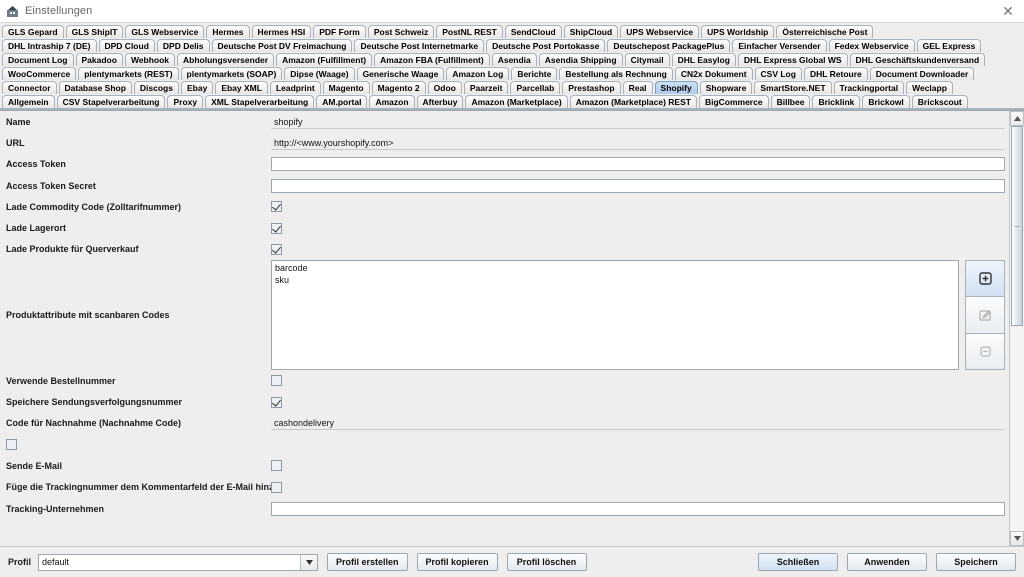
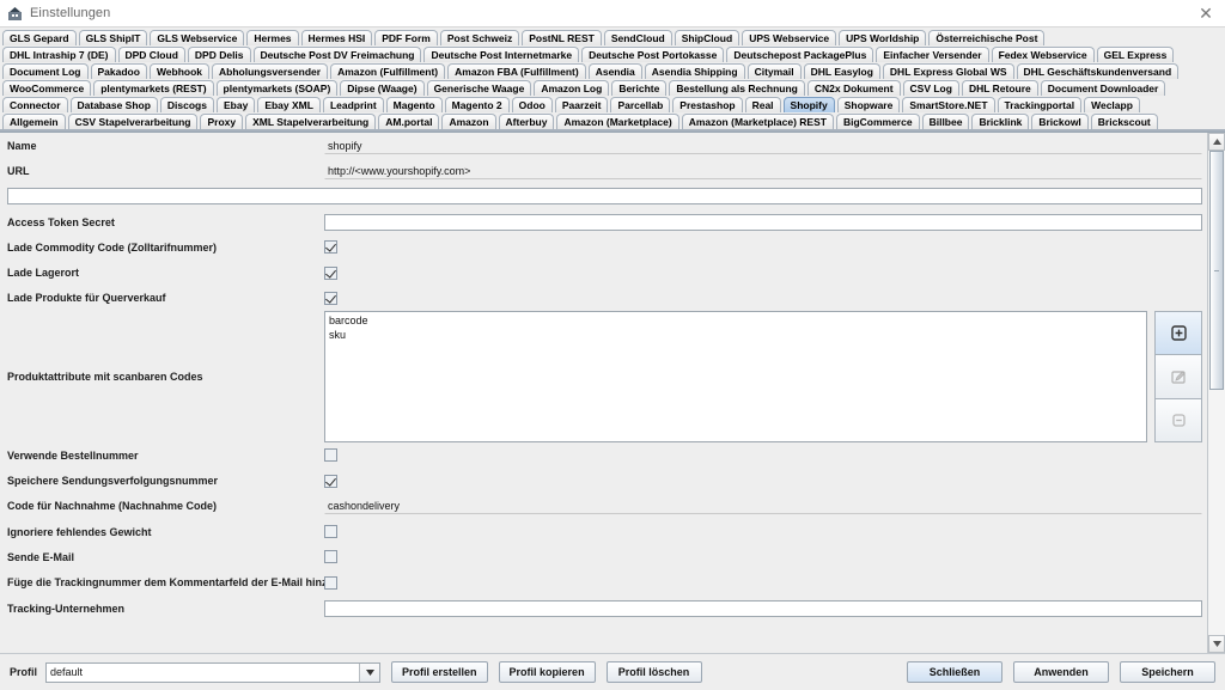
  Einstellungen
  ✕
  GLS Gepard
  GLS ShipIT
  GLS Webservice
  Hermes
  Hermes HSI
  PDF Form
  Post Schweiz
  PostNL REST
  SendCloud
  ShipCloud
  UPS Webservice
  UPS Worldship
  Österreichische Post
  DHL Intraship 7 (DE)
  DPD Cloud
  DPD Delis
  Deutsche Post DV Freimachung
  Deutsche Post Internetmarke
  Deutsche Post Portokasse
  Deutschepost PackagePlus
  Einfacher Versender
  Fedex Webservice
  GEL Express
  Document Log
  Pakadoo
  Webhook
  Abholungsversender
  Amazon (Fulfillment)
  Amazon FBA (Fulfillment)
  Asendia
  Asendia Shipping
  Citymail
  DHL Easylog
  DHL Express Global WS
  DHL Geschäftskundenversand
  WooCommerce
  plentymarkets (REST)
  plentymarkets (SOAP)
  Dipse (Waage)
  Generische Waage
  Amazon Log
  Berichte
  Bestellung als Rechnung
  CN2x Dokument
  CSV Log
  DHL Retoure
  Document Downloader
  Connector
  Database Shop
  Discogs
  Ebay
  Ebay XML
  Leadprint
  Magento
  Magento 2
  Odoo
  Paarzeit
  Parcellab
  Prestashop
  Real
  Shopify
  Shopware
  SmartStore.NET
  Trackingportal
  Weclapp
  Allgemein
  CSV Stapelverarbeitung
  Proxy
  XML Stapelverarbeitung
  AM.portal
  Amazon
  Afterbuy
  Amazon (Marketplace)
  Amazon (Marketplace) REST
  BigCommerce
  Billbee
  Bricklink
  Brickowl
  Brickscout
  Name
  shopify
  URL
  http://<www.yourshopify.com>
- Access Token
  Access Token Secret
  Lade Commodity Code (Zolltarifnummer)
  Lade Lagerort
  Lade Produkte für Querverkauf
  Produktattribute mit scanbaren Codes
  barcode
  sku
  Verwende Bestellnummer
  Speichere Sendungsverfolgungsnummer
  Code für Nachnahme (Nachnahme Code)
  cashondelivery
+ Ignoriere fehlendes Gewicht
  Sende E-Mail
  Füge die Trackingnummer dem Kommentarfeld der E-Mail hin
  Tracking-Unternehmen
  Profil
  default
  Profil erstellen
  Profil kopieren
  Profil löschen
  Schließen
  Anwenden
  Speichern
